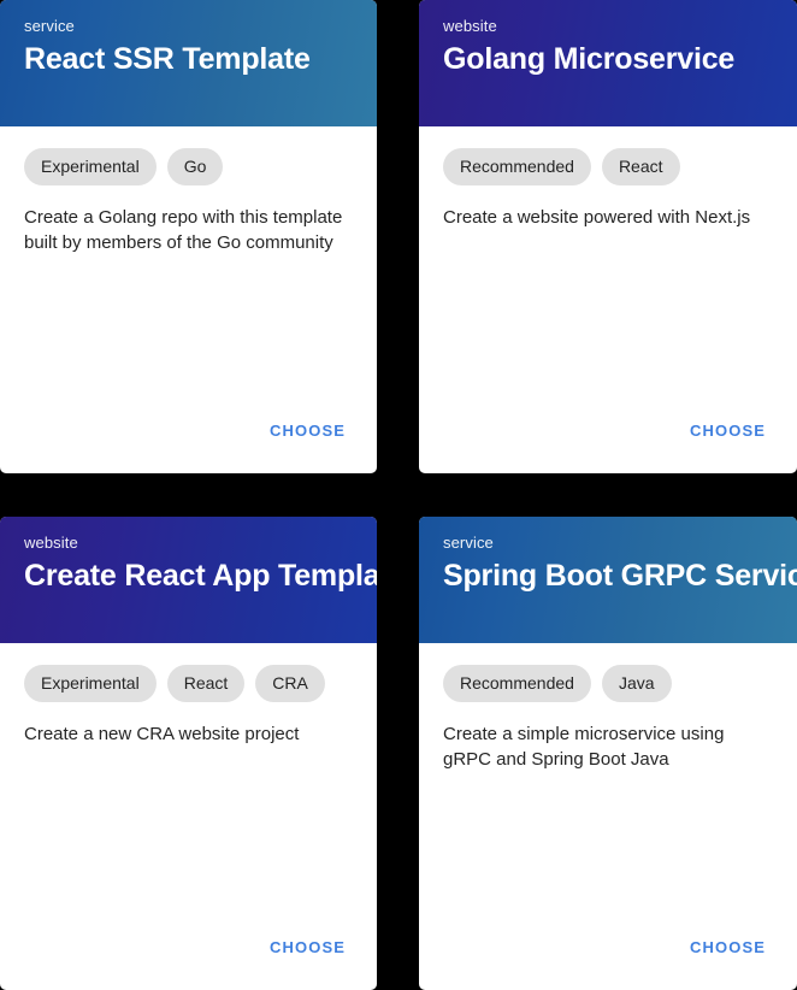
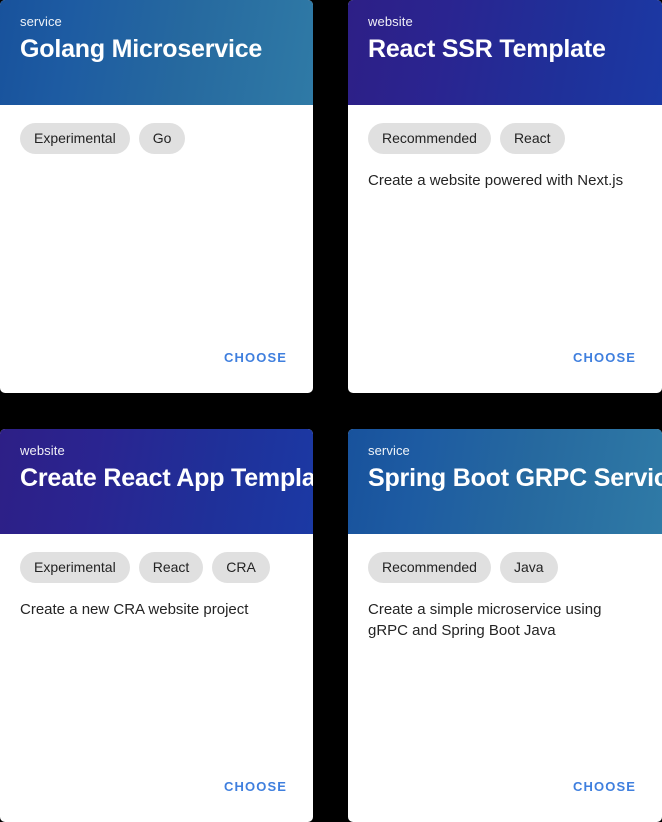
  service
- React SSR Template
+ Golang Microservice
  Experimental
  Go
- Create a Golang repo with this template built by members of the Go community
  CHOOSE
  website
- Golang Microservice
+ React SSR Template
  Recommended
  React
  Create a website powered with Next.js
  CHOOSE
  website
  Create React App Templa
  Experimental
  React
  CRA
  Create a new CRA website project
  CHOOSE
  service
  Spring Boot GRPC Servic
  Recommended
  Java
  Create a simple microservice using gRPC and Spring Boot Java
  CHOOSE
